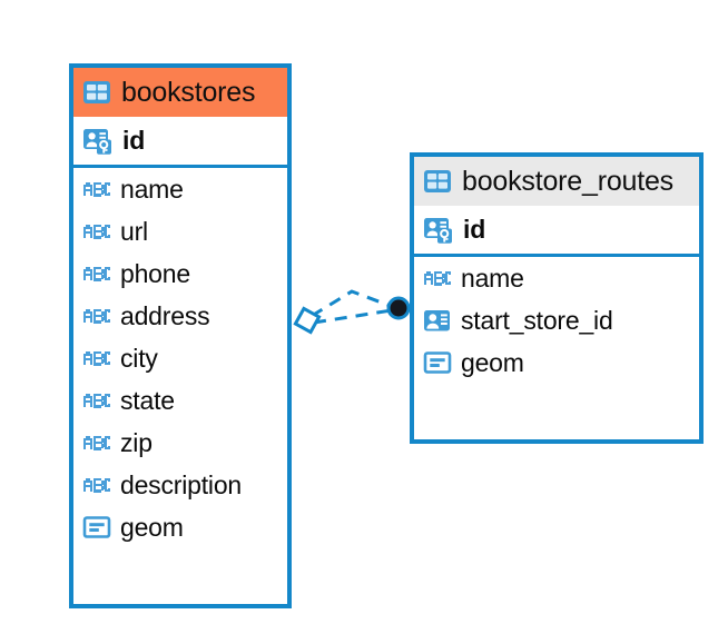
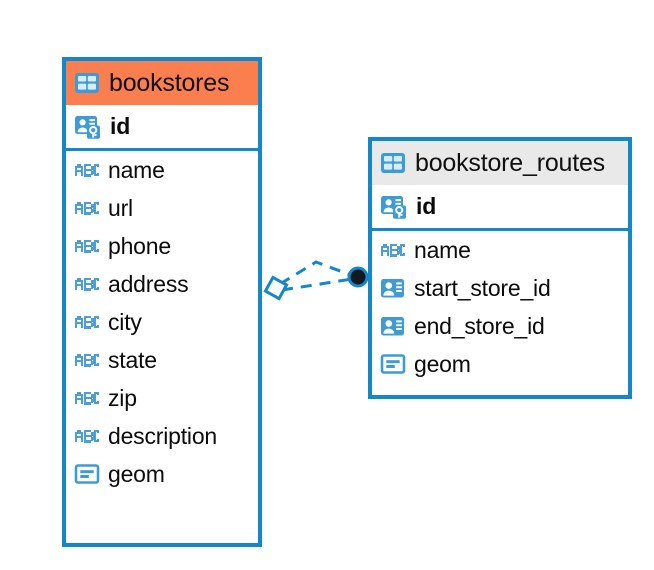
  bookstores
  id
  name
  url
  phone
  address
  city
  state
  zip
  description
  geom
  bookstore_routes
  id
  name
  start_store_id
+ end_store_id
  geom
